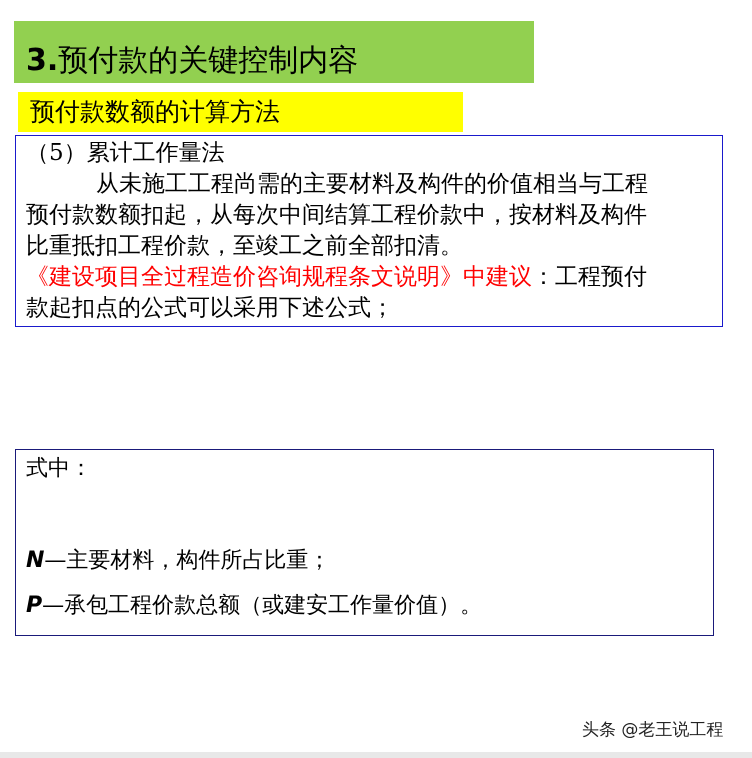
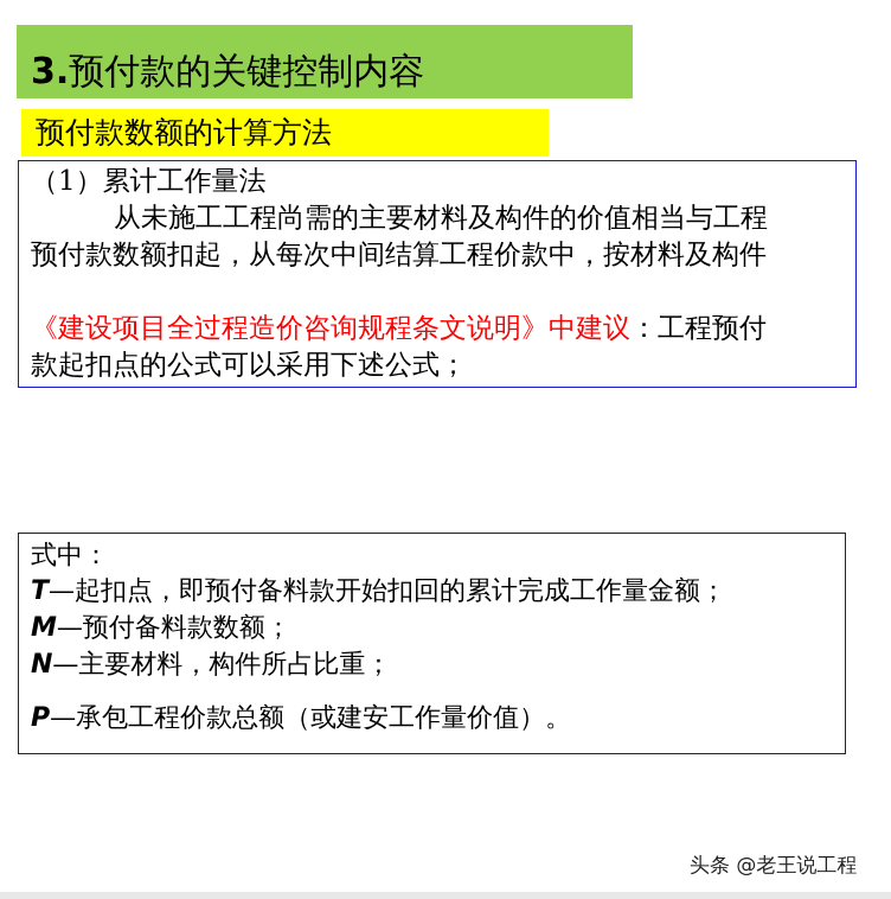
  3.预付款的关键控制内容
  预付款数额的计算方法
- （5）累计工作量法
+ （1）累计工作量法
  从未施工工程尚需的主要材料及构件的价值相当与工程
  预付款数额扣起，从每次中间结算工程价款中，按材料及构件
- 比重抵扣工程价款，至竣工之前全部扣清。
  《建设项目全过程造价咨询规程条文说明》中建议：工程预付
  款起扣点的公式可以采用下述公式；
  式中：
+ T—起扣点，即预付备料款开始扣回的累计完成工作量金额；
+ M—预付备料款数额；
  N—主要材料，构件所占比重；
  P—承包工程价款总额（或建安工作量价值）。
  头条 @老王说工程
